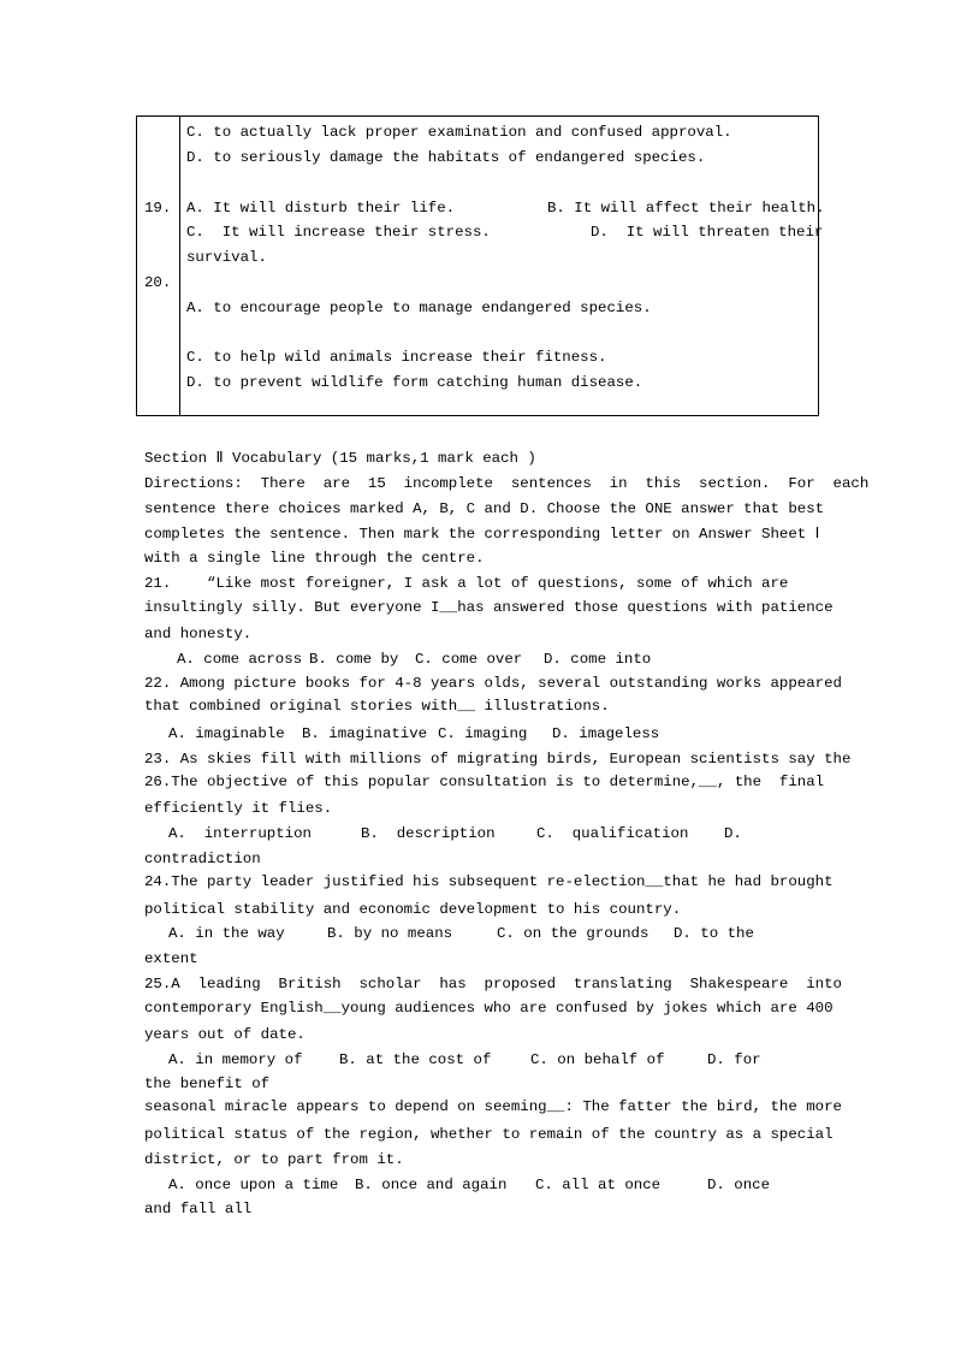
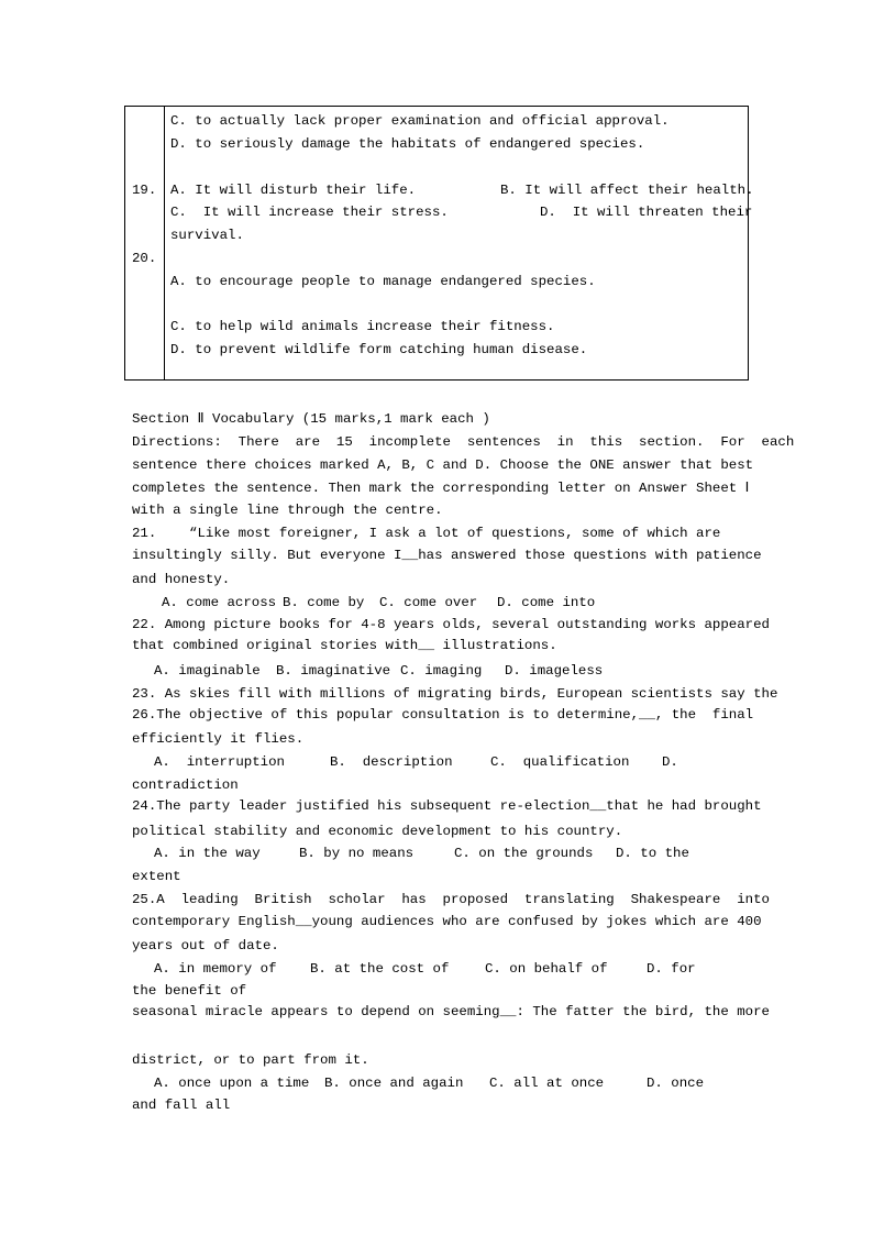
- C. to actually lack proper examination and confused approval.
+ C. to actually lack proper examination and official approval.
  D. to seriously damage the habitats of endangered species.
  19.
  A. It will disturb their life.
  B. It will affect their health.
  C. It will increase their stress.
  D. It will threaten their
  survival.
  20.
  A. to encourage people to manage endangered species.
  C. to help wild animals increase their fitness.
  D. to prevent wildlife form catching human disease.
  Section Ⅱ Vocabulary (15 marks,1 mark each )
  Directions: There are 15 incomplete sentences in this section. For each
  sentence there choices marked A, B, C and D. Choose the ONE answer that best
  completes the sentence. Then mark the corresponding letter on Answer Sheet Ⅰ
  with a single line through the centre.
  21. “Like most foreigner, I ask a lot of questions, some of which are
  insultingly silly. But everyone I__has answered those questions with patience
  and honesty.
  A. come across
  B. come by
  C. come over
  D. come into
  22. Among picture books for 4-8 years olds, several outstanding works appeared
  that combined original stories with__ illustrations.
  A. imaginable
  B. imaginative
  C. imaging
  D. imageless
  23. As skies fill with millions of migrating birds, European scientists say the
  26.The objective of this popular consultation is to determine,__, the final
  efficiently it flies.
  A. interruption
  B. description
  C. qualification
  D.
  contradiction
  24.The party leader justified his subsequent re-election__that he had brought
  political stability and economic development to his country.
  A. in the way
  B. by no means
  C. on the grounds
  D. to the
  extent
  25.A leading British scholar has proposed translating Shakespeare into
  contemporary English__young audiences who are confused by jokes which are 400
  years out of date.
  A. in memory of
  B. at the cost of
  C. on behalf of
  D. for
  the benefit of
  seasonal miracle appears to depend on seeming__: The fatter the bird, the more
- political status of the region, whether to remain of the country as a special
  district, or to part from it.
  A. once upon a time
  B. once and again
  C. all at once
  D. once
  and fall all
